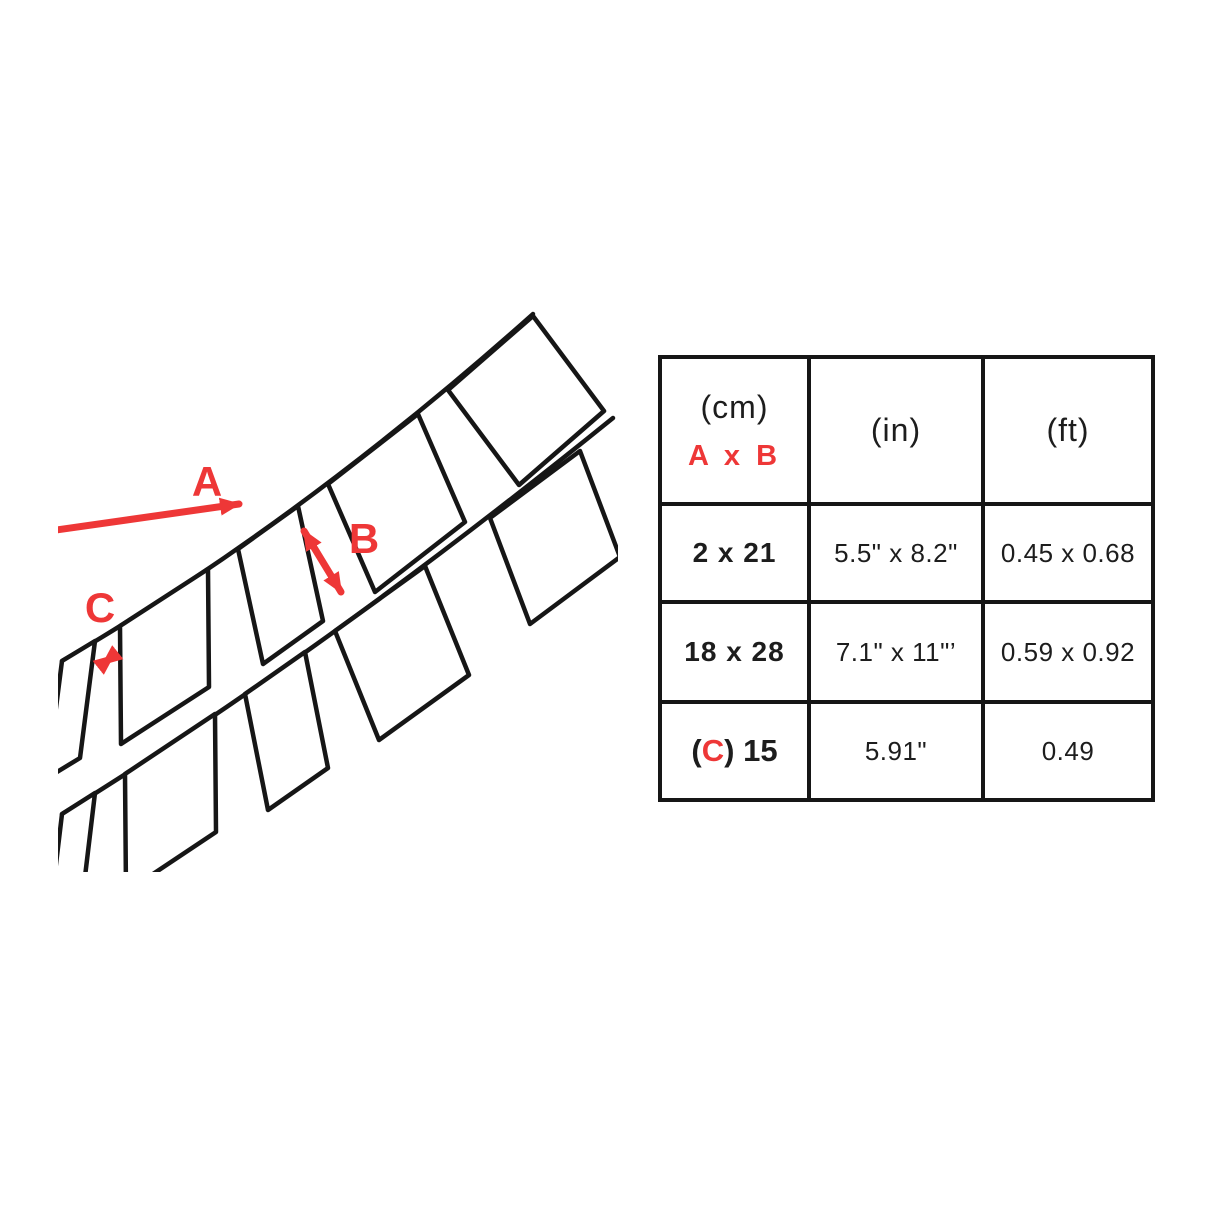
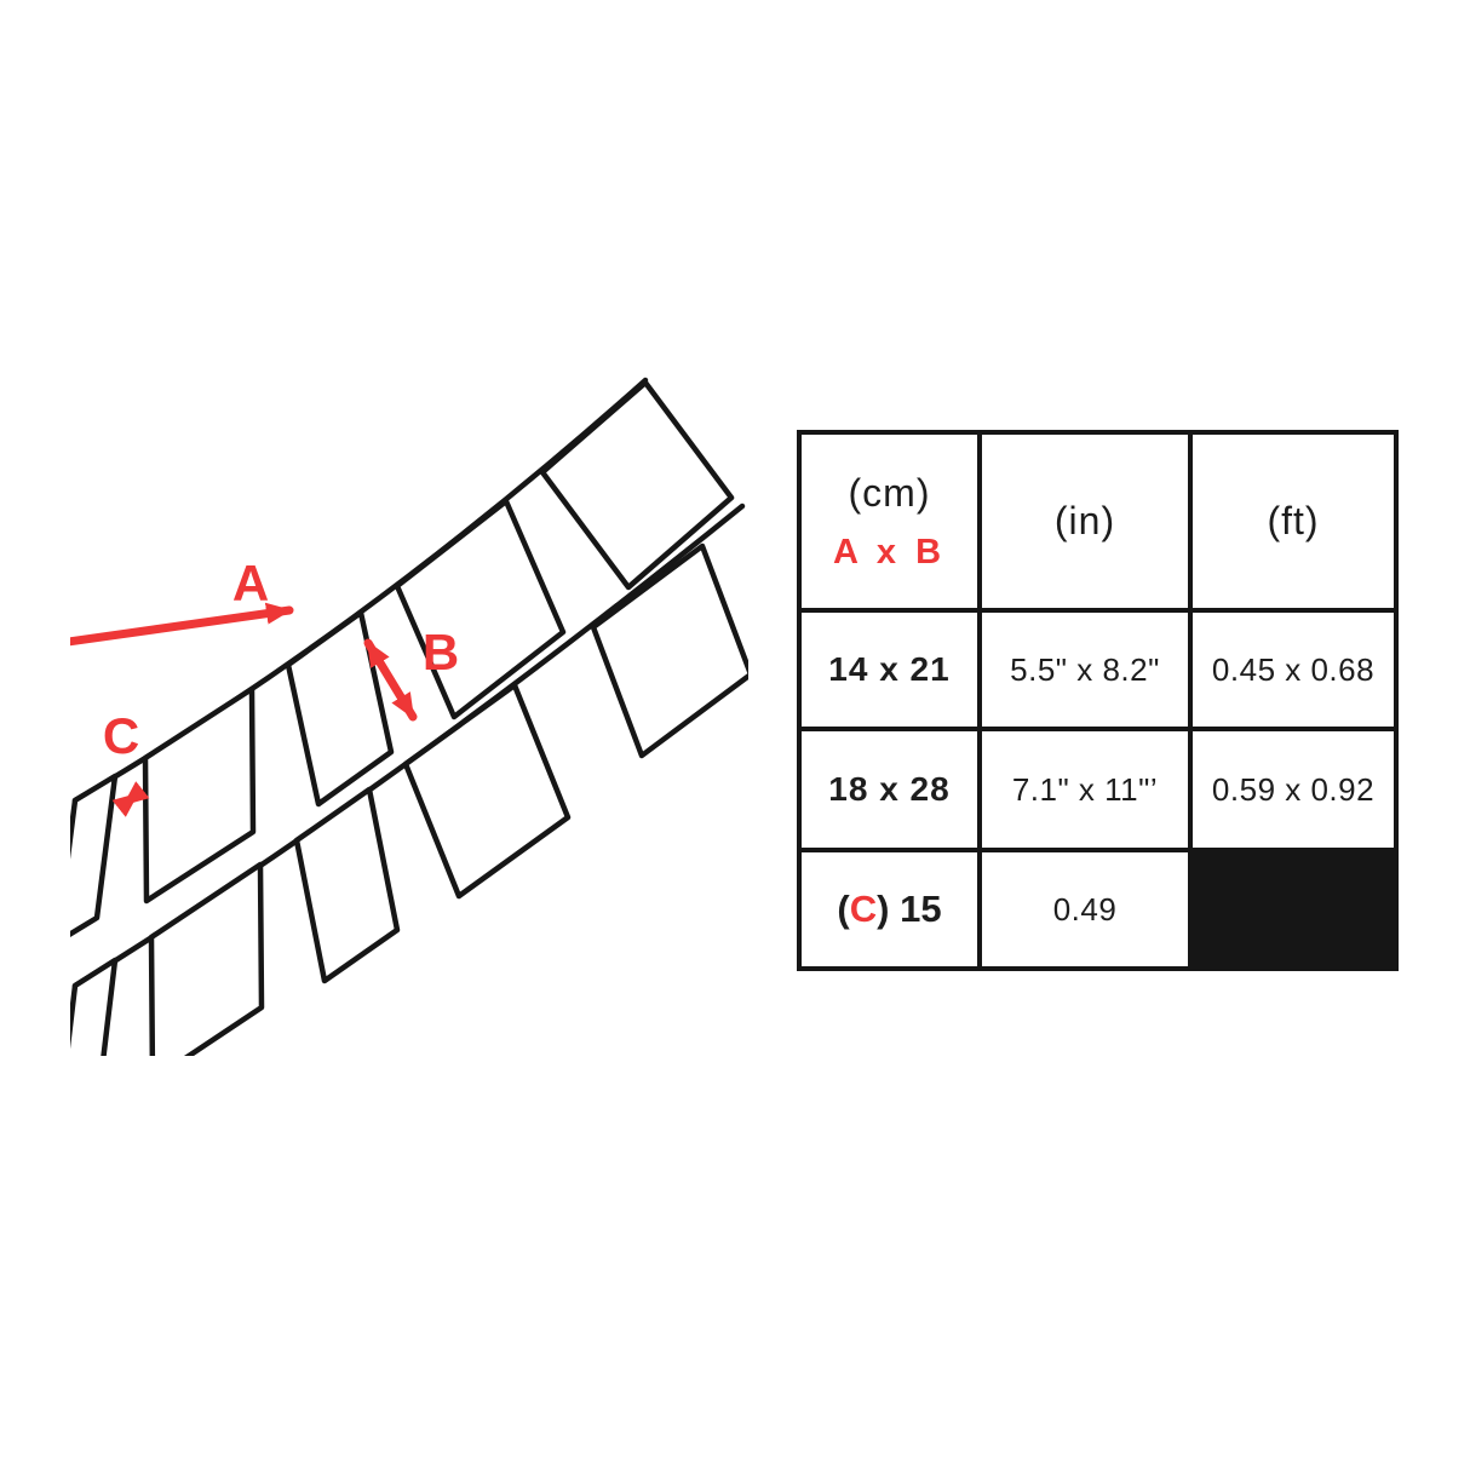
  A
  B
  C
  (cm)
  A x B
  (in)
  (ft)
- 2 x 21
+ 14 x 21
  5.5" x 8.2"
  0.45 x 0.68
  18 x 28
  7.1" x 11"’
  0.59 x 0.92
  (C) 15
- 5.91"
  0.49
